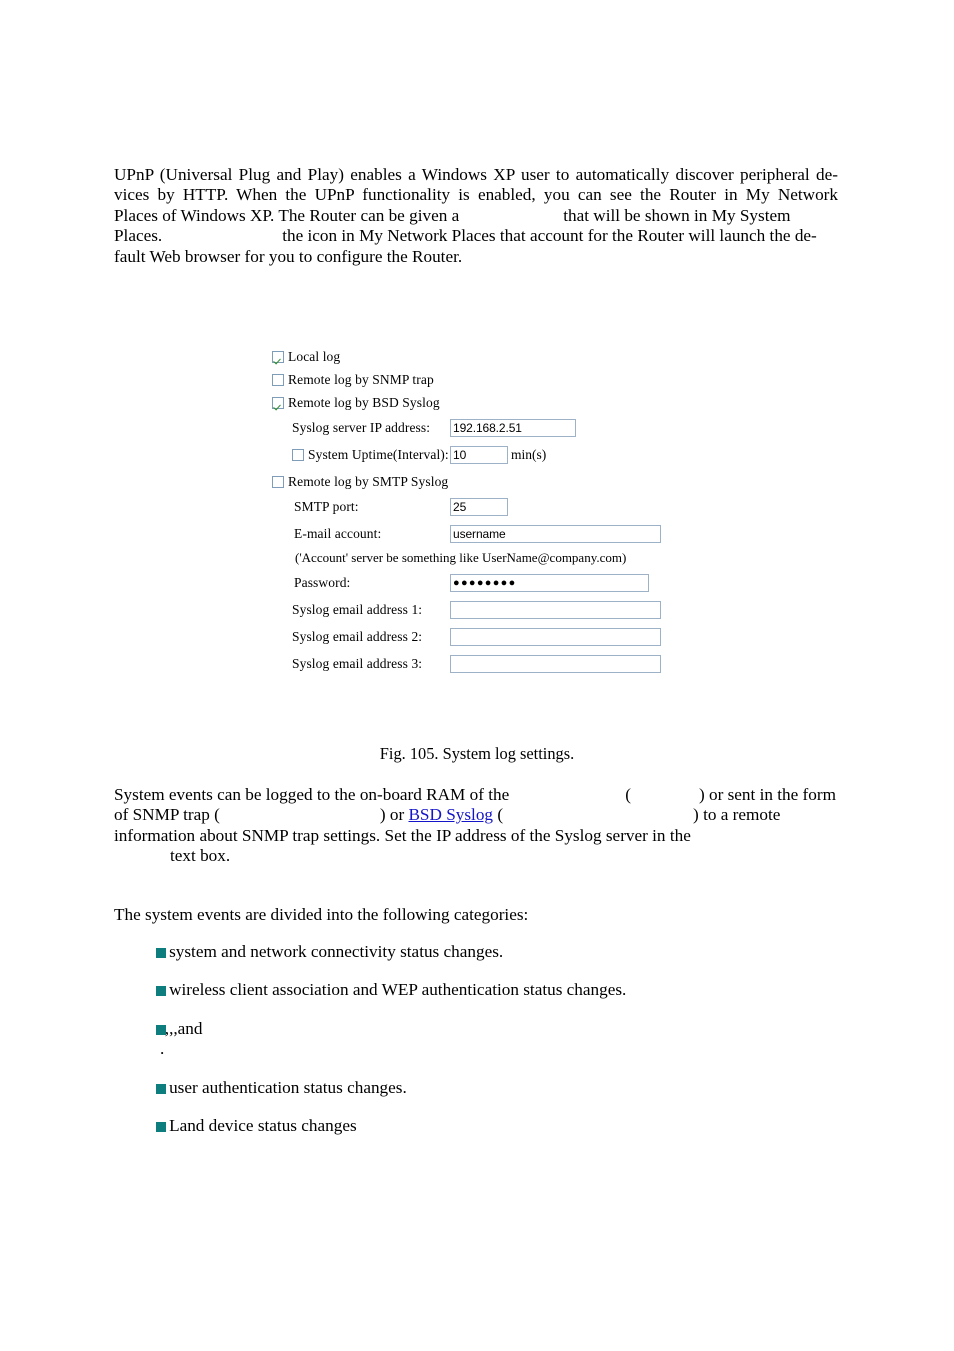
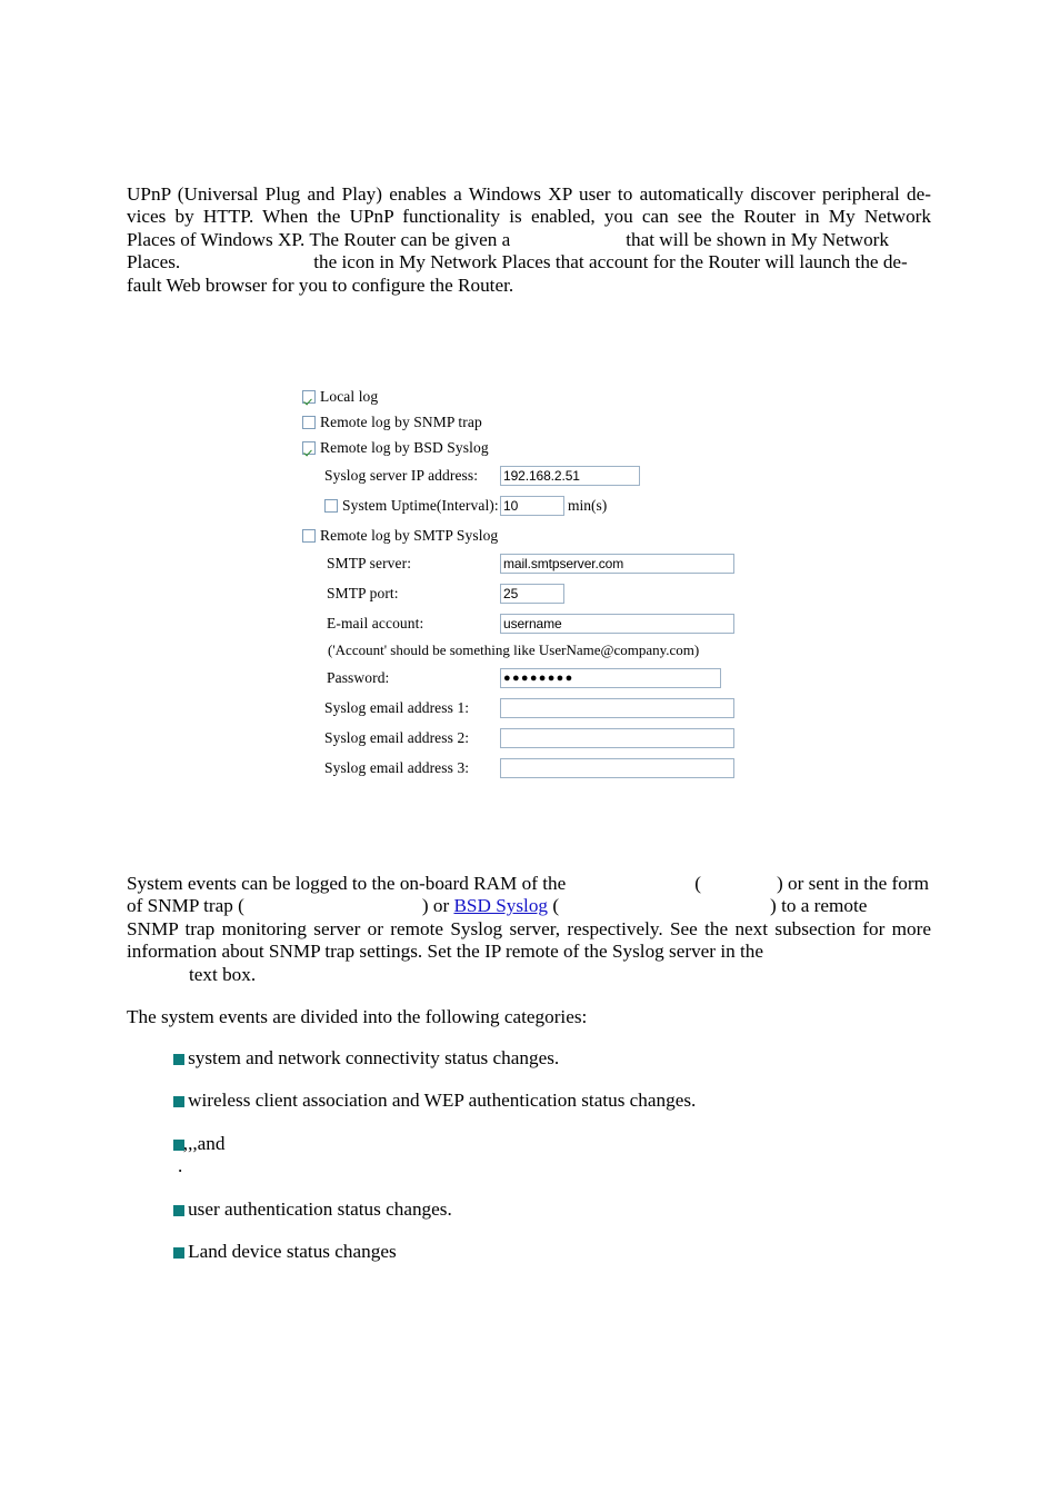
  UPnP (Universal Plug and Play) enables a Windows XP user to automatically discover peripheral de-
  vices by HTTP. When the UPnP functionality is enabled, you can see the Router in My Network
- Places of Windows XP. The Router can be given a that will be shown in My System
+ Places of Windows XP. The Router can be given a that will be shown in My Network
  Places. the icon in My Network Places that account for the Router will launch the de-
  fault Web browser for you to configure the Router.
  Local log
  Remote log by SNMP trap
  Remote log by BSD Syslog
  Syslog server IP address:
  192.168.2.51
  System Uptime(Interval):
  10
  min(s)
  Remote log by SMTP Syslog
+ SMTP server:
+ mail.smtpserver.com
  SMTP port:
  25
  E-mail account:
  username
- ('Account' server be something like UserName@company.com)
+ ('Account' should be something like UserName@company.com)
  Password:
  ●●●●●●●●
  Syslog email address 1:
  Syslog email address 2:
  Syslog email address 3:
- Fig. 105. System log settings.
  System events can be logged to the on-board RAM of the ( ) or sent in the form
  of SNMP trap ( ) or BSD Syslog ( ) to a remote
+ SNMP trap monitoring server or remote Syslog server, respectively. See the next subsection for more
- information about SNMP trap settings. Set the IP address of the Syslog server in the
+ information about SNMP trap settings. Set the IP remote of the Syslog server in the
  text box.
  The system events are divided into the following categories:
  system and network connectivity status changes.
  wireless client association and WEP authentication status changes.
  ,,,and
  .
  user authentication status changes.
  Land device status changes
